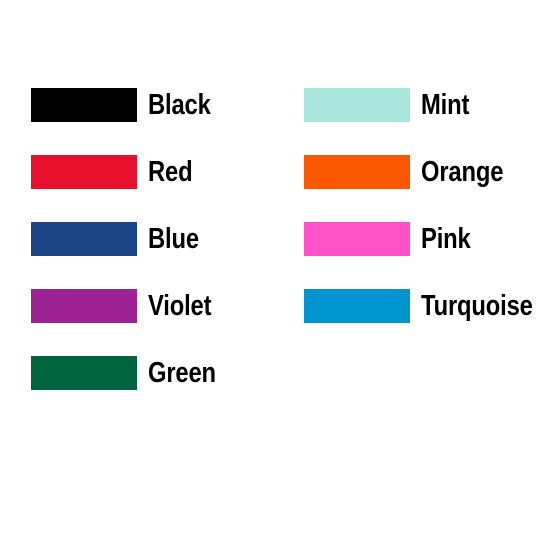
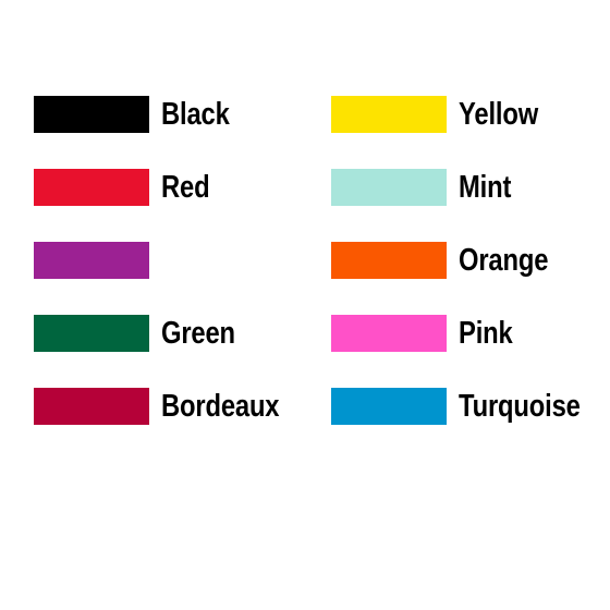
  Black
  Red
- Blue
- Violet
  Green
+ Bordeaux
+ Yellow
  Mint
  Orange
  Pink
  Turquoise
